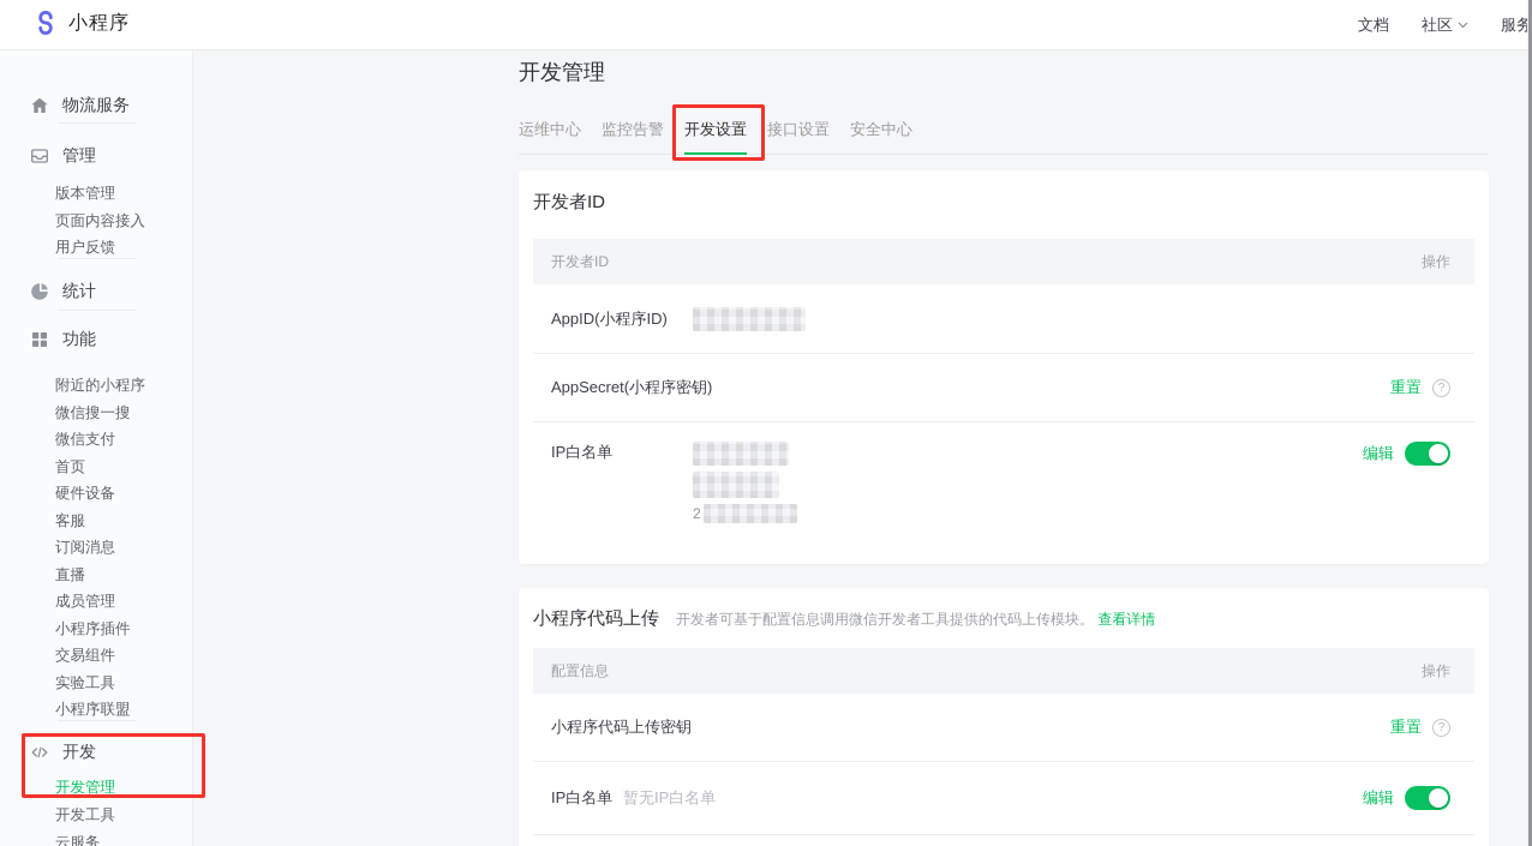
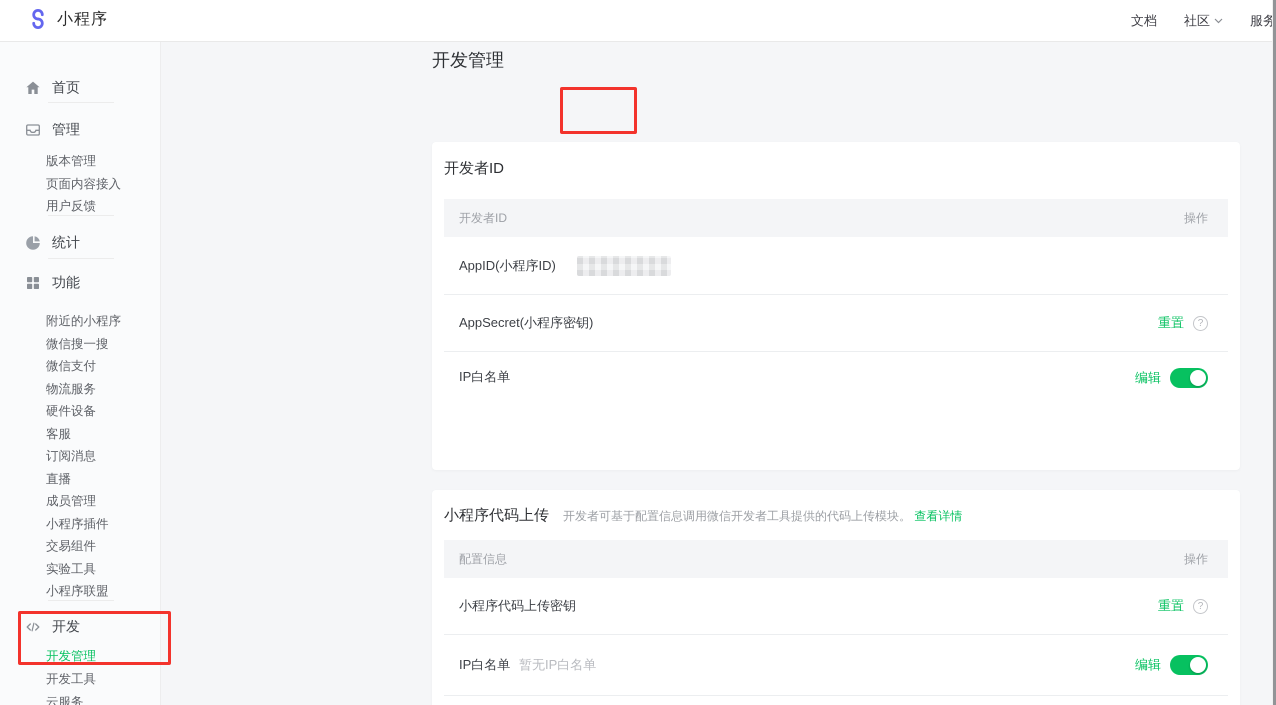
  小程序
  文档
  社区
  服务
- 物流服务
+ 首页
  管理
  版本管理
  页面内容接入
  用户反馈
  统计
  功能
  附近的小程序
  微信搜一搜
  微信支付
- 首页
+ 物流服务
  硬件设备
  客服
  订阅消息
  直播
  成员管理
  小程序插件
  交易组件
  实验工具
  小程序联盟
  开发
  开发管理
  开发工具
  云服务
  开发管理
- 运维中心
- 监控告警
- 开发设置
- 接口设置
- 安全中心
  开发者ID
  开发者ID
  操作
  AppID(小程序ID)
  AppSecret(小程序密钥)
  重置
  ?
  IP白名单
- 2
  编辑
  小程序代码上传
  开发者可基于配置信息调用微信开发者工具提供的代码上传模块。 查看详情
  配置信息
  操作
  小程序代码上传密钥
  重置
  ?
  IP白名单
  暂无IP白名单
  编辑
